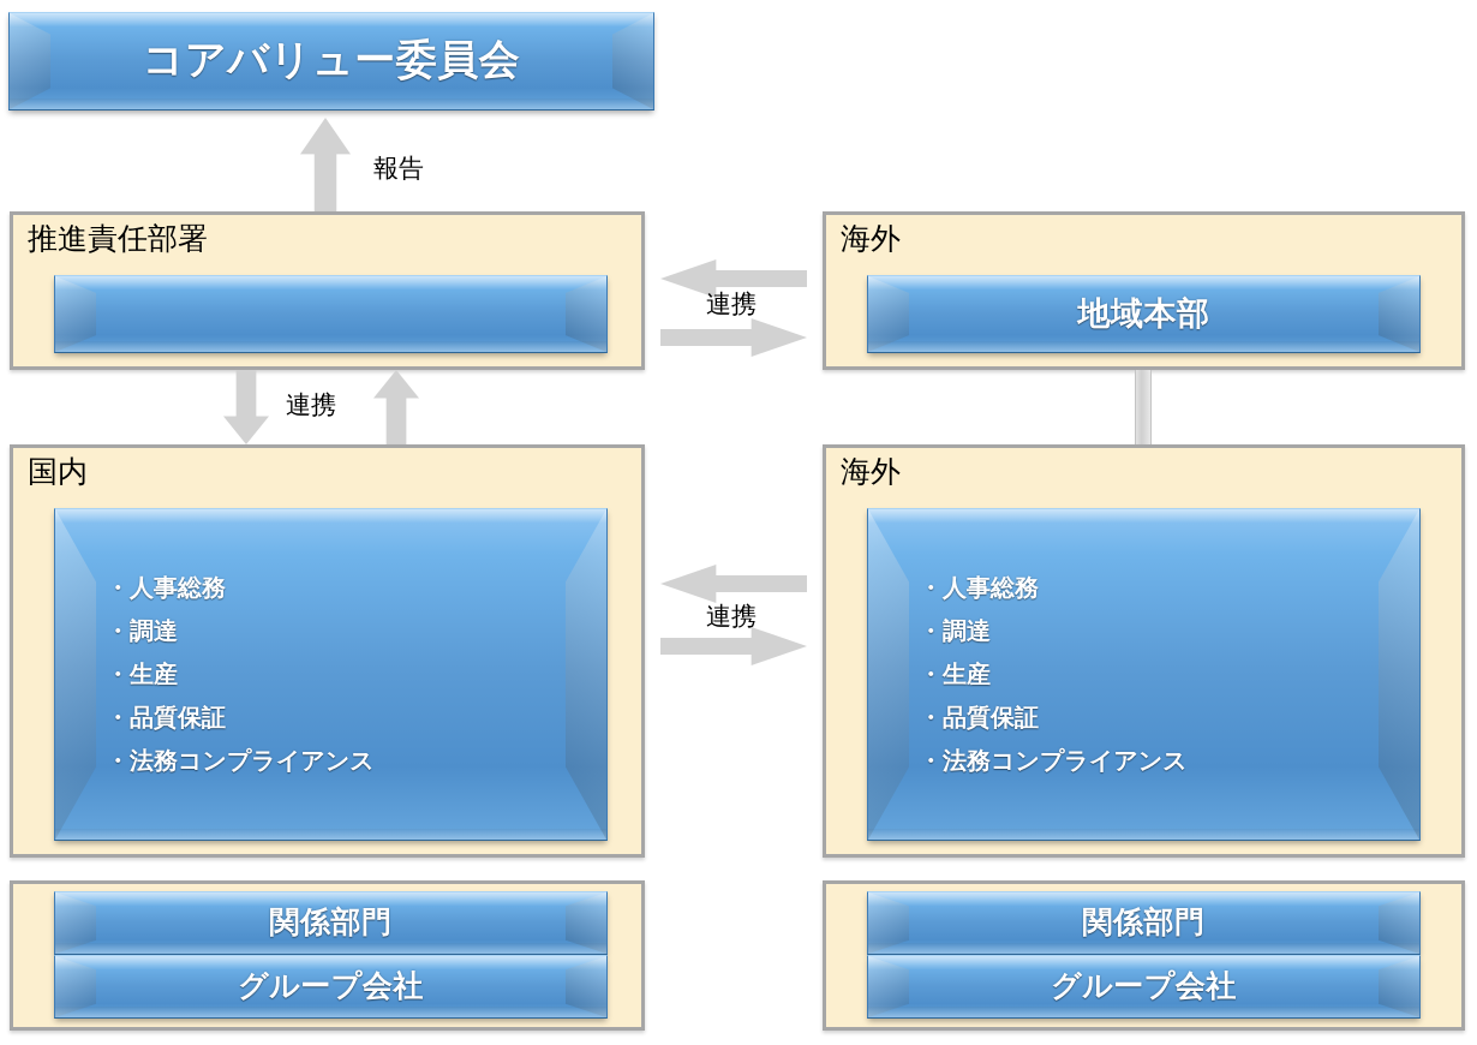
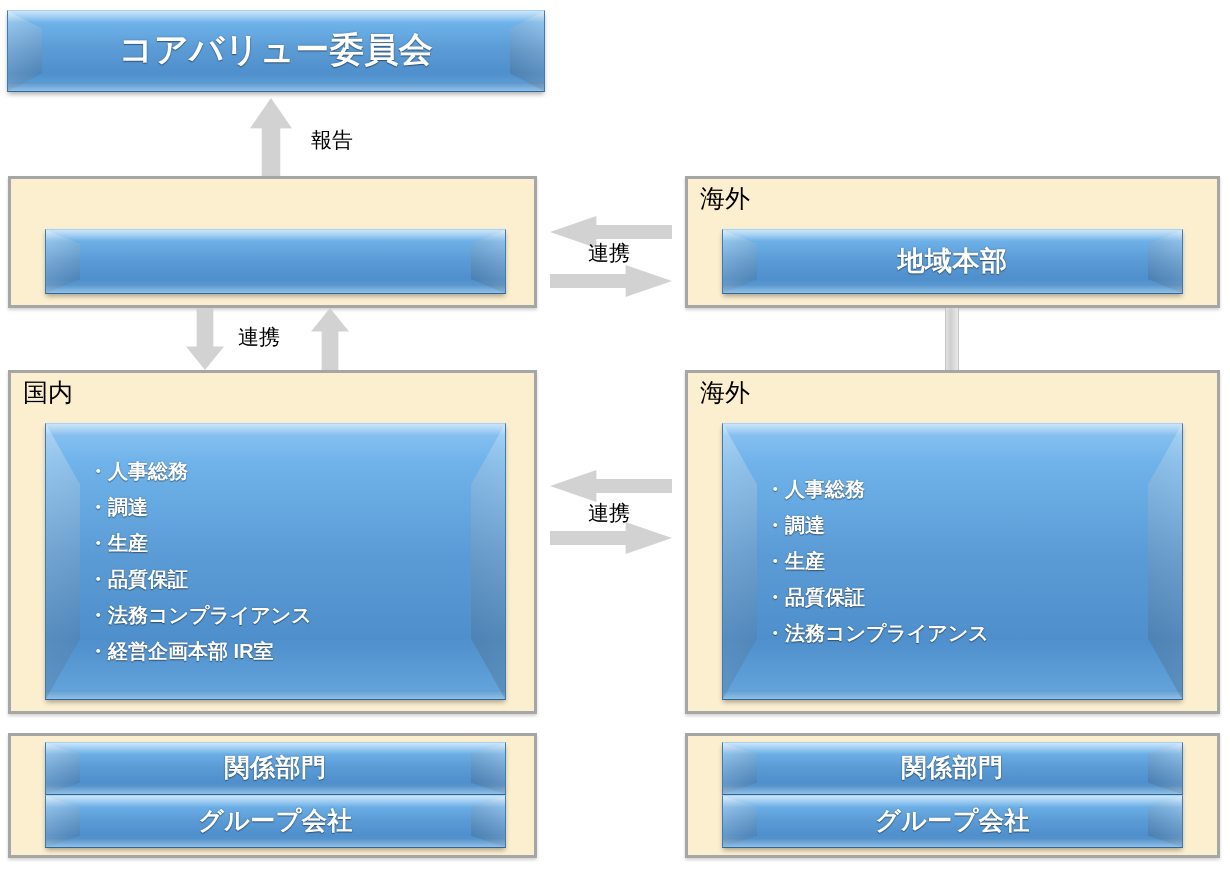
  コアバリュー委員会
  報告
- 推進責任部署
  海外
  地域本部
  連携
  連携
  国内
  ・人事総務
  ・調達
  ・生産
  ・品質保証
  ・法務コンプライアンス
+ ・経営企画本部 IR室
  海外
  ・人事総務
  ・調達
  ・生産
  ・品質保証
  ・法務コンプライアンス
  連携
  関係部門
  グループ会社
  関係部門
  グループ会社
